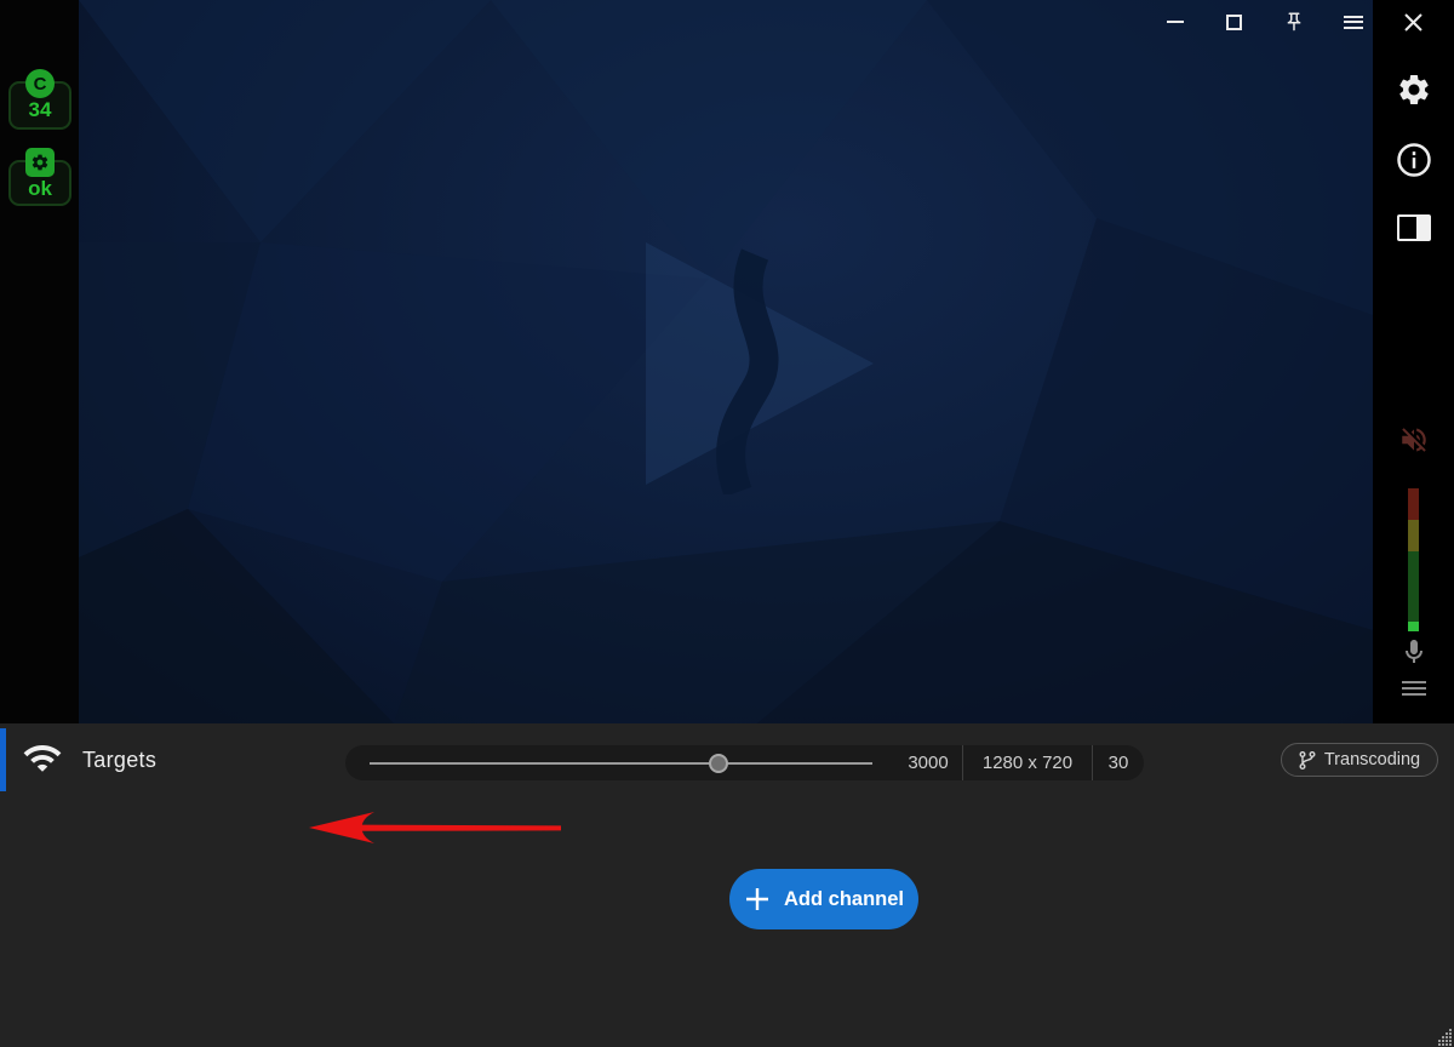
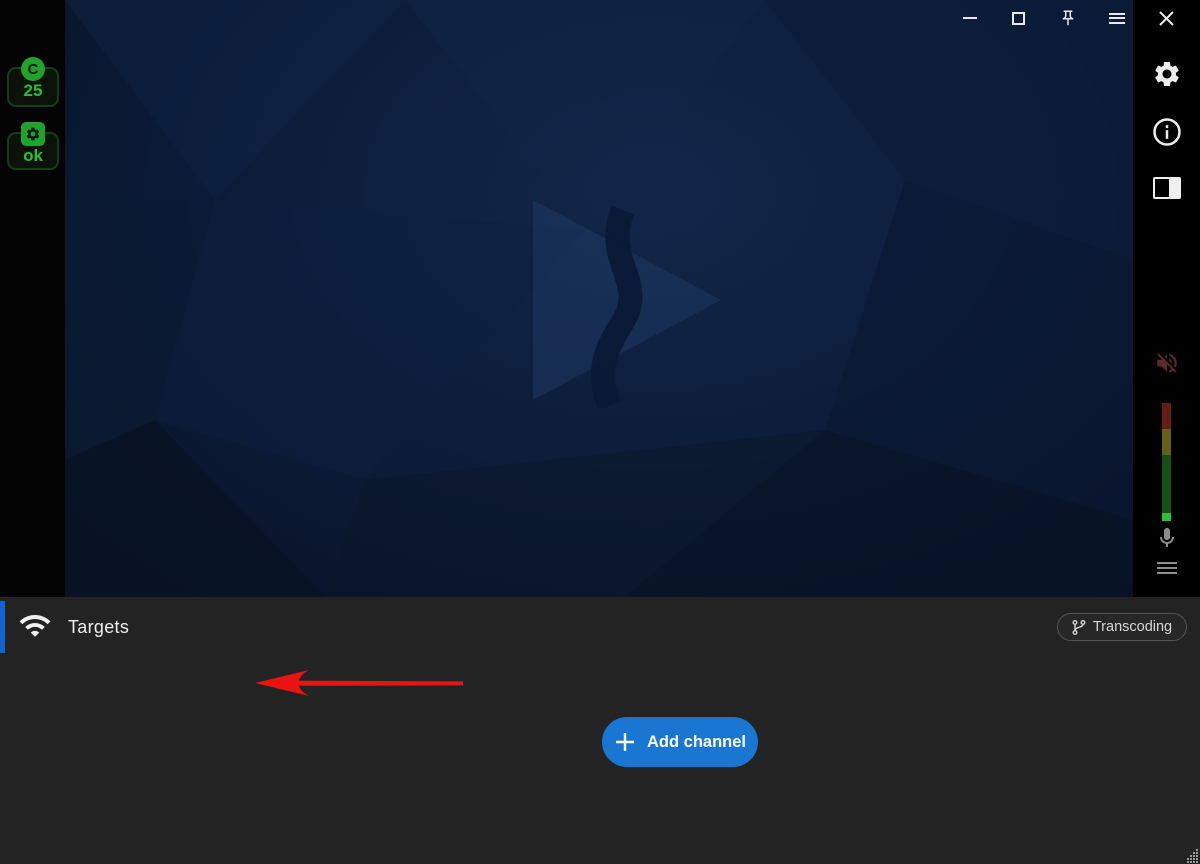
  C
- 34
+ 25
  ok
  Targets
- 3000
- 1280 x 720
- 30
  Transcoding
  Add channel
